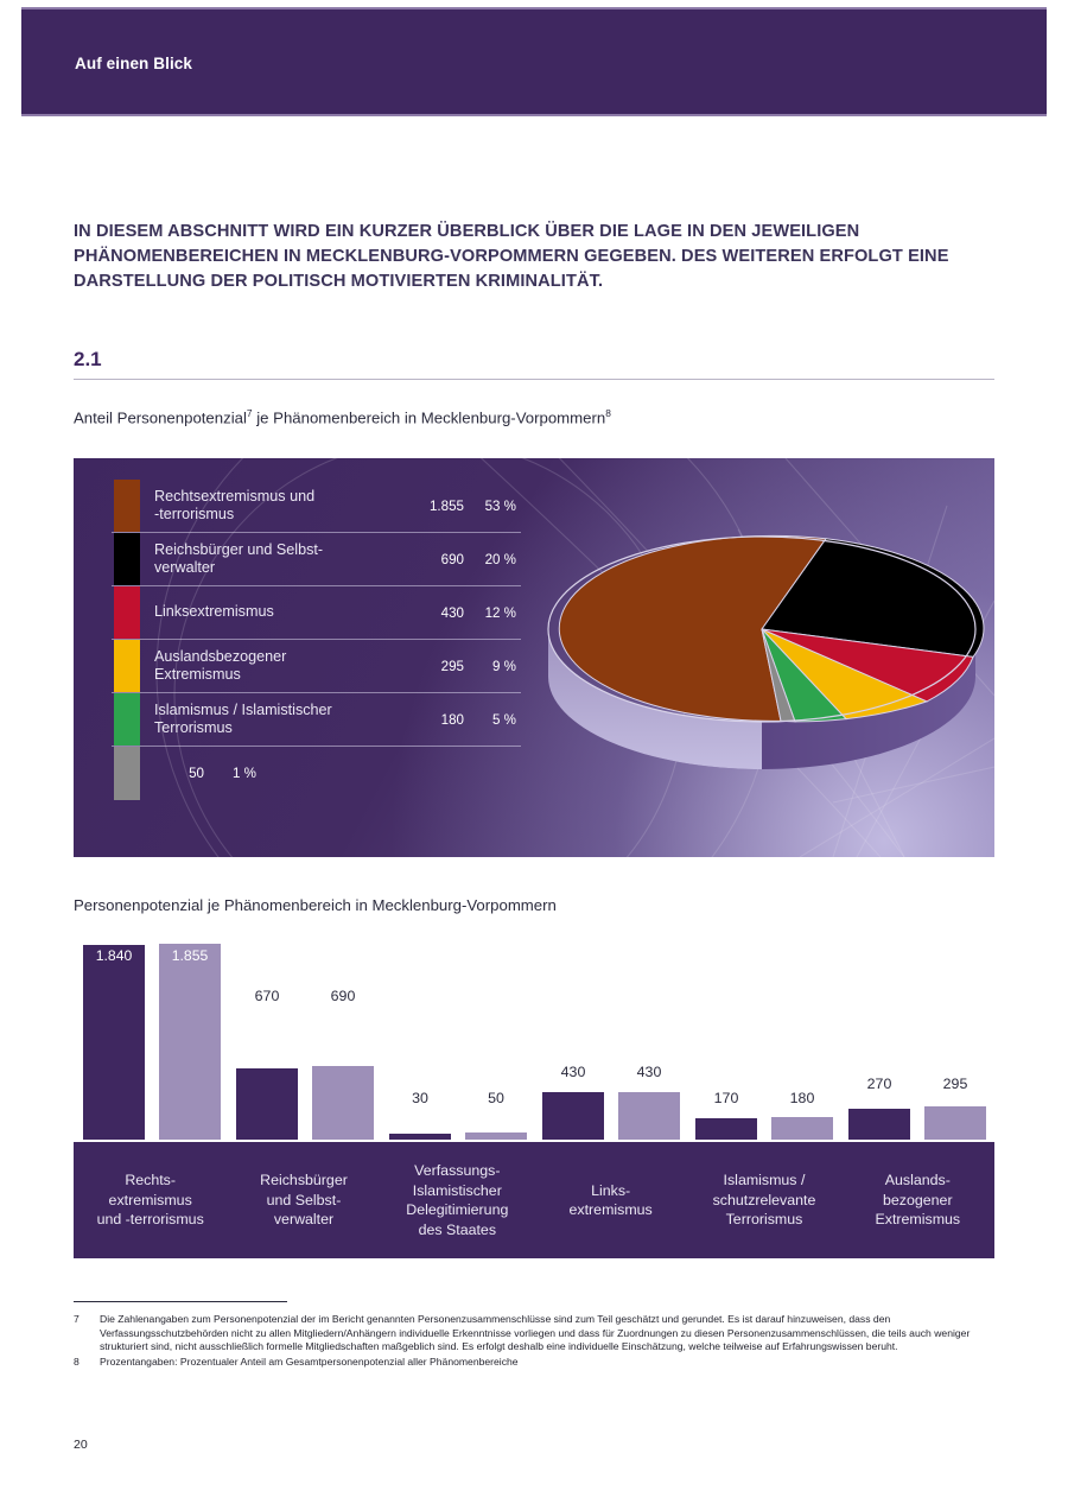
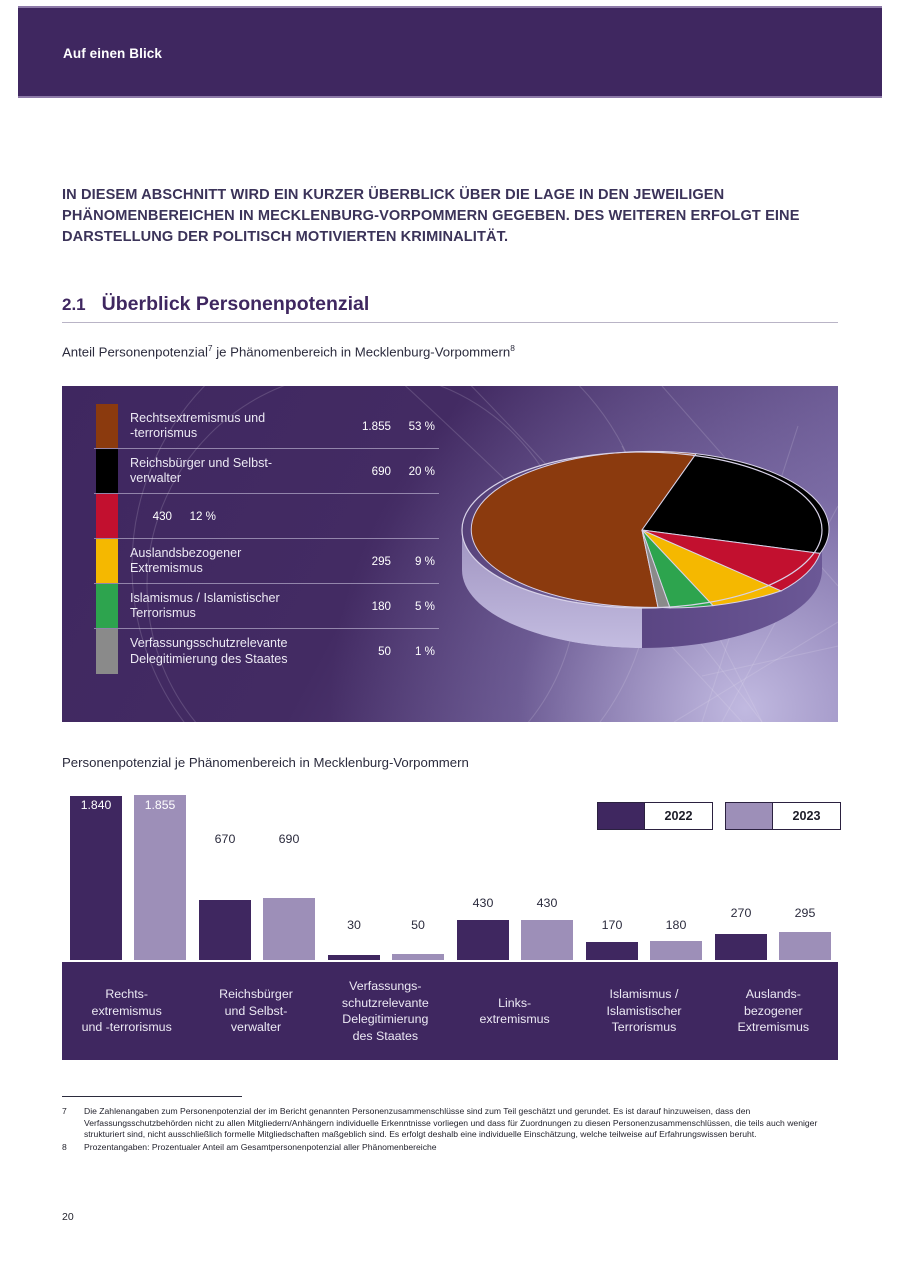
  Auf einen Blick
  IN DIESEM ABSCHNITT WIRD EIN KURZER ÜBERBLICK ÜBER DIE LAGE IN DEN JEWEILIGEN PHÄNOMENBEREICHEN IN MECKLENBURG-VORPOMMERN GEGEBEN. DES WEITEREN ERFOLGT EINE DARSTELLUNG DER POLITISCH MOTIVIERTEN KRIMINALITÄT.
  2.1
+ Überblick Personenpotenzial
  Anteil Personenpotenzial7 je Phänomenbereich in Mecklenburg-Vorpommern8
  Rechtsextremismus und
  -terrorismus
  1.855
  53 %
  Reichsbürger und Selbst-
  verwalter
  690
  20 %
- Linksextremismus
  430
  12 %
  Auslandsbezogener
  Extremismus
  295
  9 %
  Islamismus / Islamistischer
  Terrorismus
  180
  5 %
+ Verfassungsschutzrelevante
+ Delegitimierung des Staates
  50
  1 %
  Personenpotenzial je Phänomenbereich in Mecklenburg-Vorpommern
  1.840
  1.855
  670
  690
  30
  50
  430
  430
  170
  180
  270
  295
+ 2022
+ 2023
  Rechts-
  extremismus
  und -terrorismus
  Reichsbürger
  und Selbst-
  verwalter
  Verfassungs-
- Islamistischer
+ schutzrelevante
  Delegitimierung
  des Staates
  Links-
  extremismus
  Islamismus /
- schutzrelevante
+ Islamistischer
  Terrorismus
  Auslands-
  bezogener
  Extremismus
  7
  Die Zahlenangaben zum Personenpotenzial der im Bericht genannten Personenzusammenschlüsse sind zum Teil geschätzt und gerundet. Es ist darauf hinzuweisen, dass den Verfassungsschutzbehörden nicht zu allen Mitgliedern/Anhängern individuelle Erkenntnisse vorliegen und dass für Zuordnungen zu diesen Personenzusammenschlüssen, die teils auch weniger strukturiert sind, nicht ausschließlich formelle Mitgliedschaften maßgeblich sind. Es erfolgt deshalb eine individuelle Einschätzung, welche teilweise auf Erfahrungswissen beruht.
  8
  Prozentangaben: Prozentualer Anteil am Gesamtpersonenpotenzial aller Phänomenbereiche
  20
